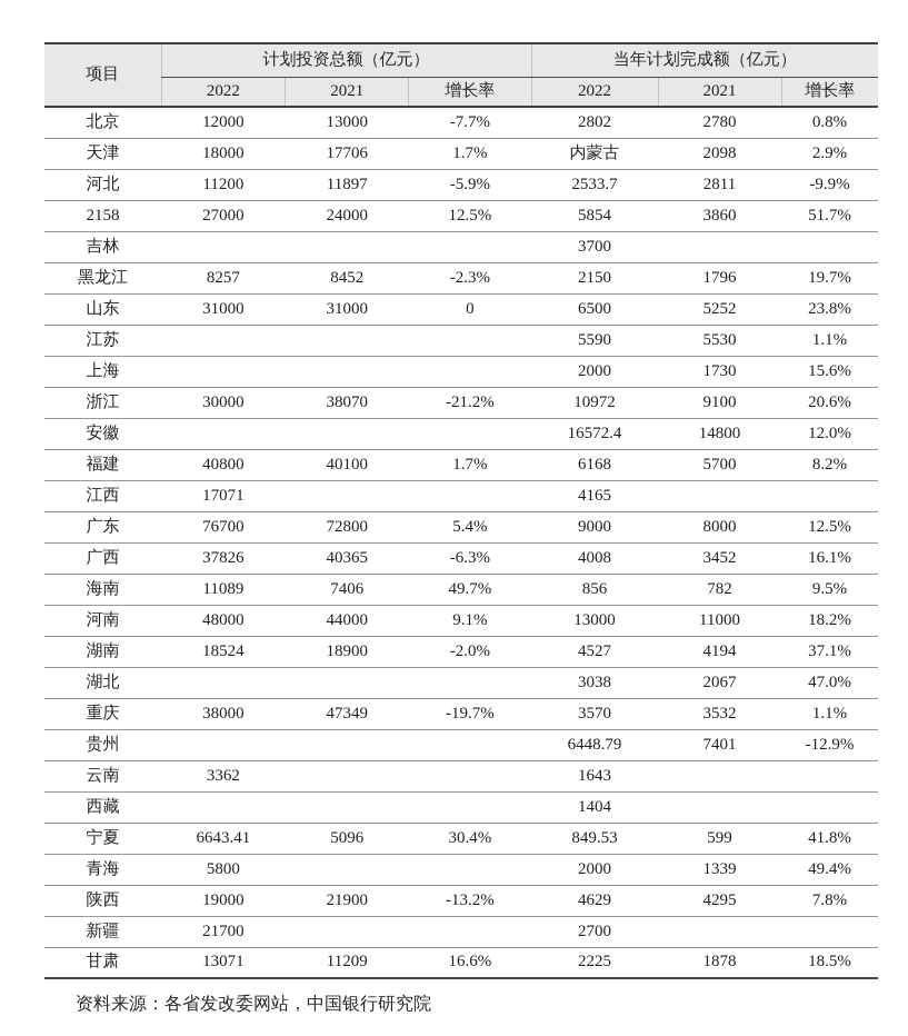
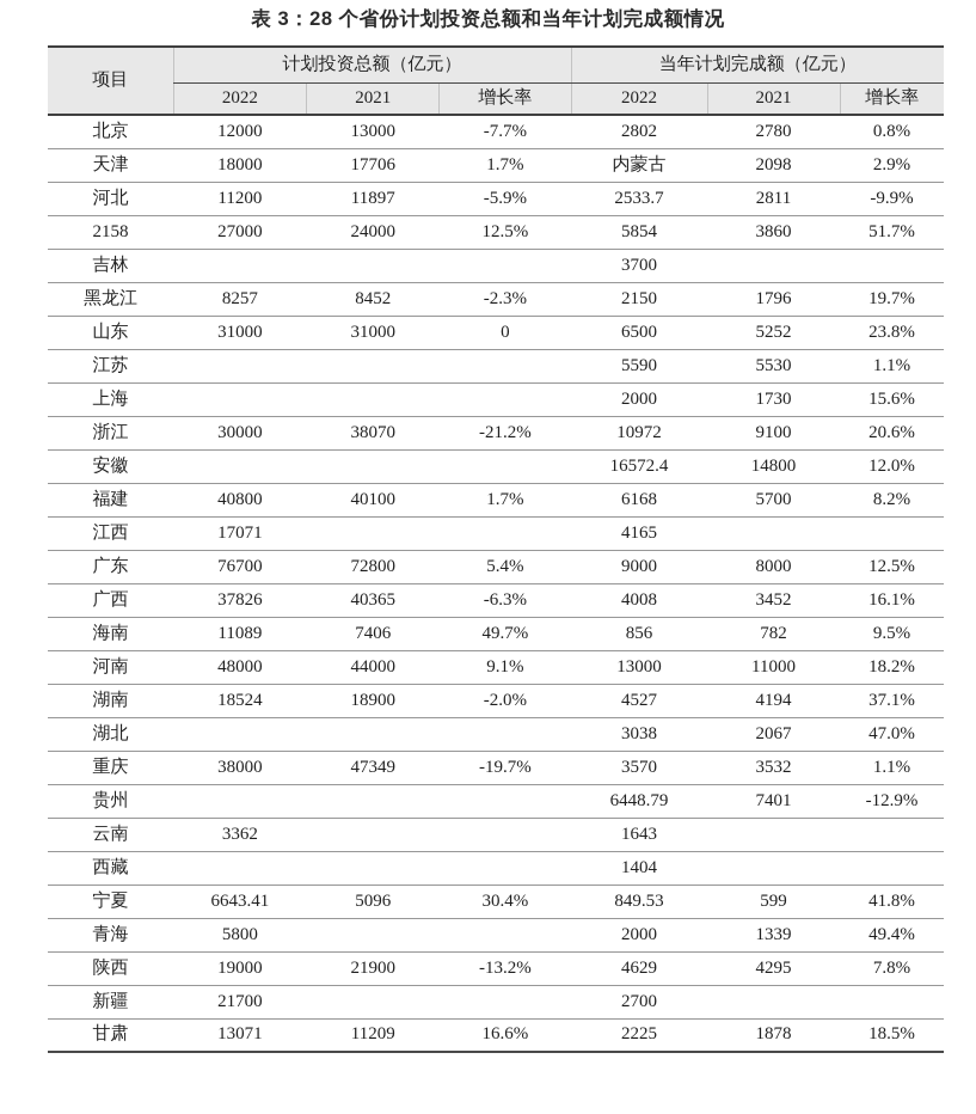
+ 表 3：28 个省份计划投资总额和当年计划完成额情况
  项目	计划投资总额（亿元）	当年计划完成额（亿元）
  2022	2021	增长率	2022	2021	增长率
  北京	12000	13000	-7.7%	2802	2780	0.8%
  天津	18000	17706	1.7%	内蒙古	2098	2.9%
  河北	11200	11897	-5.9%	2533.7	2811	-9.9%
  2158	27000	24000	12.5%	5854	3860	51.7%
  吉林				3700
  黑龙江	8257	8452	-2.3%	2150	1796	19.7%
  山东	31000	31000	0	6500	5252	23.8%
  江苏				5590	5530	1.1%
  上海				2000	1730	15.6%
  浙江	30000	38070	-21.2%	10972	9100	20.6%
  安徽				16572.4	14800	12.0%
  福建	40800	40100	1.7%	6168	5700	8.2%
  江西	17071			4165
  广东	76700	72800	5.4%	9000	8000	12.5%
  广西	37826	40365	-6.3%	4008	3452	16.1%
  海南	11089	7406	49.7%	856	782	9.5%
  河南	48000	44000	9.1%	13000	11000	18.2%
  湖南	18524	18900	-2.0%	4527	4194	37.1%
  湖北				3038	2067	47.0%
  重庆	38000	47349	-19.7%	3570	3532	1.1%
  贵州				6448.79	7401	-12.9%
  云南	3362			1643
  西藏				1404
  宁夏	6643.41	5096	30.4%	849.53	599	41.8%
  青海	5800			2000	1339	49.4%
  陕西	19000	21900	-13.2%	4629	4295	7.8%
  新疆	21700			2700
  甘肃	13071	11209	16.6%	2225	1878	18.5%
- 资料来源：各省发改委网站，中国银行研究院
